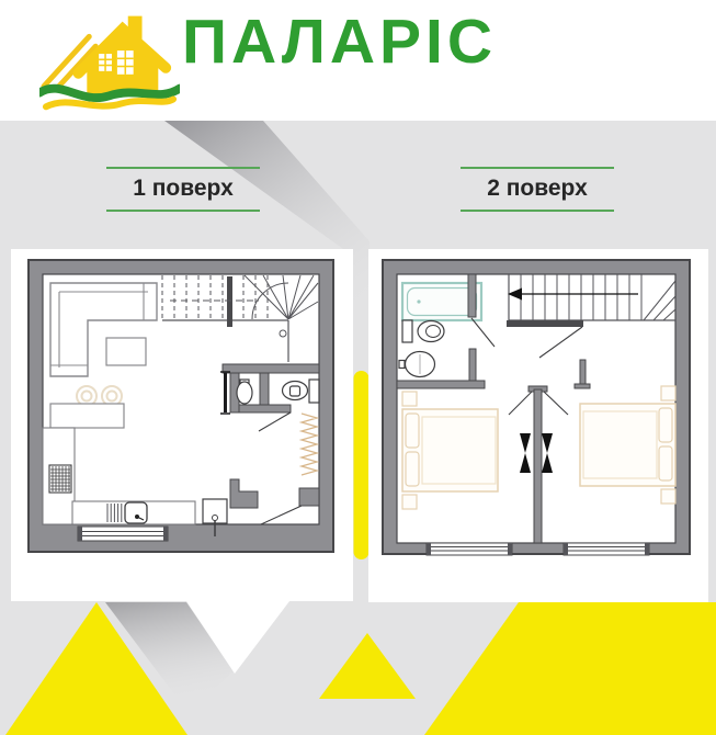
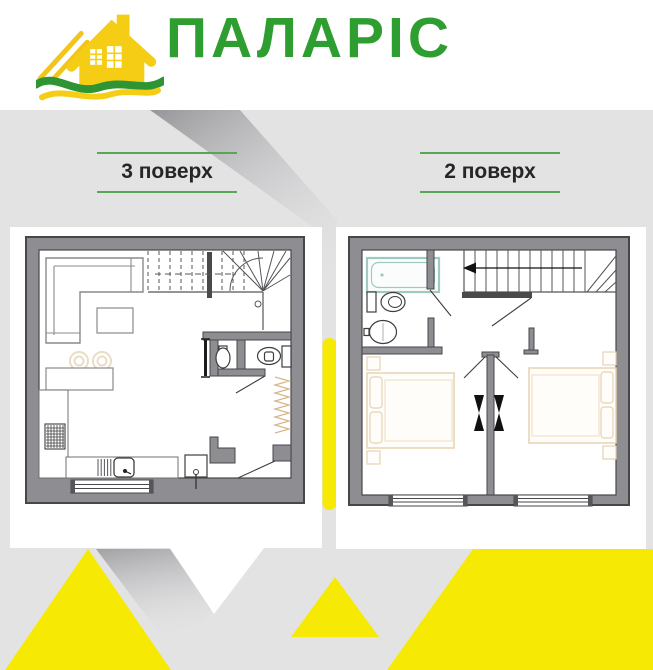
  ПАЛАРІС
- 1 поверх
+ 3 поверх
  2 поверх
